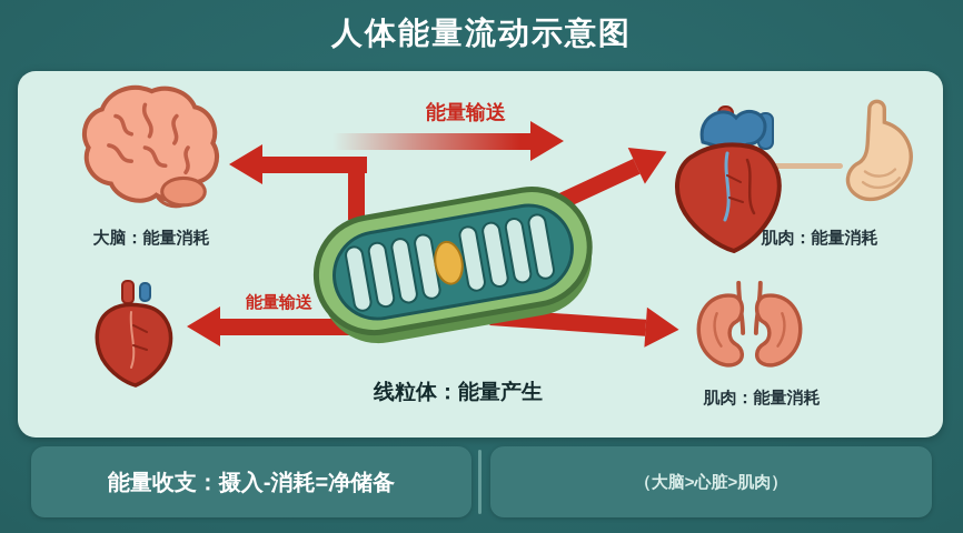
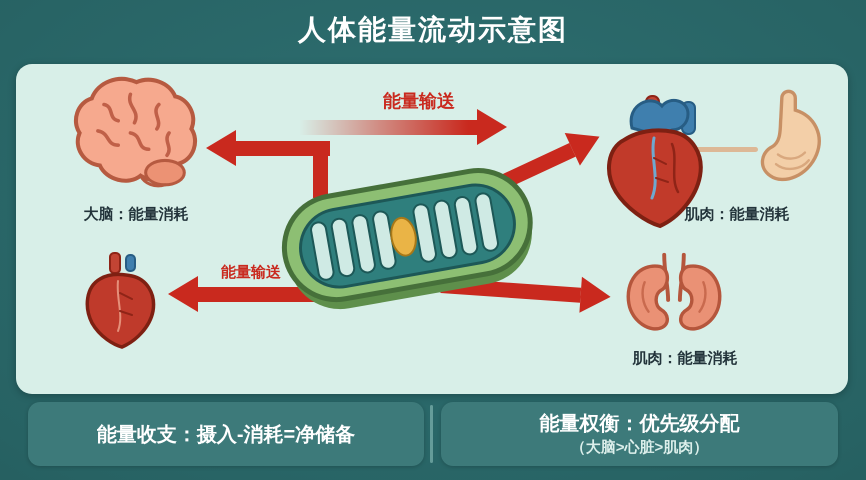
  人体能量流动示意图
  能量输送
  能量输送
  大脑：能量消耗
  肌肉：能量消耗
  肌肉：能量消耗
- 线粒体：能量产生
  能量收支：摄入-消耗=净储备
+ 能量权衡：优先级分配
  （大脑>心脏>肌肉）
